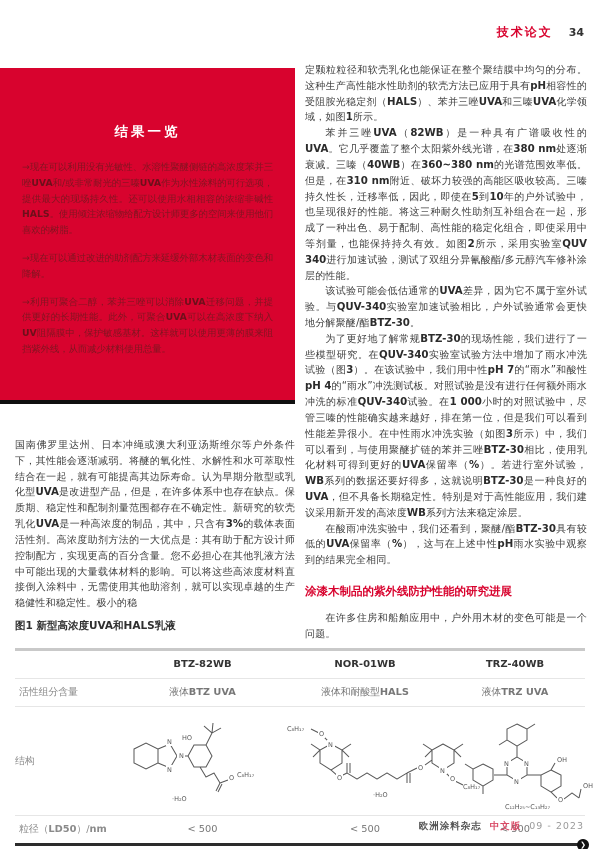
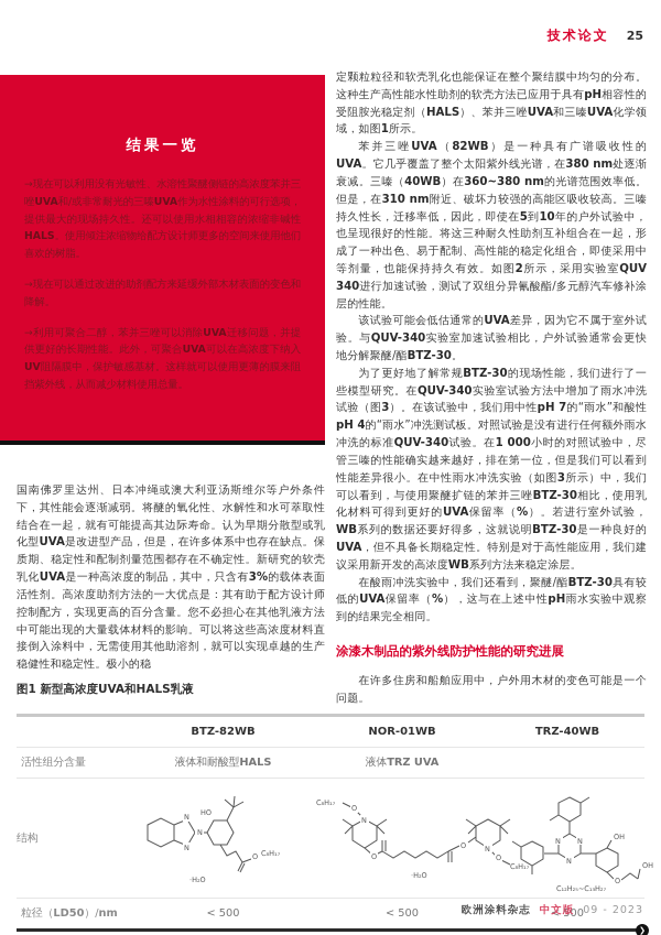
  技术论文
- 34
+ 25
  结果一览
  →现在可以利用没有光敏性、水溶性聚醚侧链的高浓度苯并三唑UVA和/或非常耐光的三嗪UVA作为水性涂料的可行选项，提供最大的现场持久性。还可以使用水相相容的浓缩非碱性HALS。使用倾注浓缩物给配方设计师更多的空间来使用他们喜欢的树脂。
  →现在可以通过改进的助剂配方来延缓外部木材表面的变色和降解。
  →利用可聚合二醇，苯并三唑可以消除UVA迁移问题，并提供更好的长期性能。此外，可聚合UVA可以在高浓度下纳入UV阻隔膜中，保护敏感基材。这样就可以使用更薄的膜来阻挡紫外线，从而减少材料使用总量。
  国南佛罗里达州、日本冲绳或澳大利亚汤斯维尔等户外条件下，其性能会逐渐减弱。将醚的氧化性、水解性和水可萃取性结合在一起，就有可能提高其边际寿命。认为早期分散型或乳化型UVA是改进型产品，但是，在许多体系中也存在缺点。保质期、稳定性和配制剂量范围都存在不确定性。新研究的软壳乳化UVA是一种高浓度的制品，其中，只含有3%的载体表面活性剂。高浓度助剂方法的一大优点是：其有助于配方设计师控制配方，实现更高的百分含量。您不必担心在其他乳液方法中可能出现的大量载体材料的影响。可以将这些高浓度材料直接倒入涂料中，无需使用其他助溶剂，就可以实现卓越的生产稳健性和稳定性。极小的稳
  定颗粒粒径和软壳乳化也能保证在整个聚结膜中均匀的分布。这种生产高性能水性助剂的软壳方法已应用于具有pH相容性的受阻胺光稳定剂（HALS）、苯并三唑UVA和三嗪UVA化学领域，如图1所示。
  苯并三唑UVA（82WB）是一种具有广谱吸收性的UVA。它几乎覆盖了整个太阳紫外线光谱，在380 nm处逐渐衰减。三嗪（40WB）在360~380 nm的光谱范围效率低。但是，在310 nm附近、破坏力较强的高能区吸收较高。三嗪持久性长，迁移率低，因此，即使在5到10年的户外试验中，也呈现很好的性能。将这三种耐久性助剂互补组合在一起，形成了一种出色、易于配制、高性能的稳定化组合，即使采用中等剂量，也能保持持久有效。如图2所示，采用实验室QUV 340进行加速试验，测试了双组分异氰酸酯/多元醇汽车修补涂层的性能。
  该试验可能会低估通常的UVA差异，因为它不属于室外试验。与QUV-340实验室加速试验相比，户外试验通常会更快地分解聚醚/酯BTZ-30。
  为了更好地了解常规BTZ-30的现场性能，我们进行了一些模型研究。在QUV-340实验室试验方法中增加了雨水冲洗试验（图3）。在该试验中，我们用中性pH 7的“雨水”和酸性pH 4的“雨水”冲洗测试板。对照试验是没有进行任何额外雨水冲洗的标准QUV-340试验。在1 000小时的对照试验中，尽管三嗪的性能确实越来越好，排在第一位，但是我们可以看到性能差异很小。在中性雨水冲洗实验（如图3所示）中，我们可以看到，与使用聚醚扩链的苯并三唑BTZ-30相比，使用乳化材料可得到更好的UVA保留率（%）。若进行室外试验，WB系列的数据还要好得多，这就说明BTZ-30是一种良好的UVA，但不具备长期稳定性。特别是对于高性能应用，我们建议采用新开发的高浓度WB系列方法来稳定涂层。
  在酸雨冲洗实验中，我们还看到，聚醚/酯BTZ-30具有较低的UVA保留率（%），这与在上述中性pH雨水实验中观察到的结果完全相同。
  涂漆木制品的紫外线防护性能的研究进展
  在许多住房和船舶应用中，户外用木材的变色可能是一个问题。
  图1 新型高浓度UVA和HALS乳液
  BTZ-82WB
  NOR-01WB
  TRZ-40WB
  活性组分含量
- 液体BTZ UVA
  液体和耐酸型HALS
  液体TRZ UVA
  结构
  N
  N
  N
  HO
  O
  C₈H₁₇
  ·H₂O
  C₈H₁₇
  O
  N
  O
  O
  N
  O
  C₈H₁₇
  ·H₂O
  N
  N
  N
  OH
  O
  OH
  C₁₂H₂₅~C₁₃H₂₇
  粒径（LD50）/nm
  < 500
  < 500
  < 500
  ❯
  欧洲涂料杂志 中文版 09 - 2023
